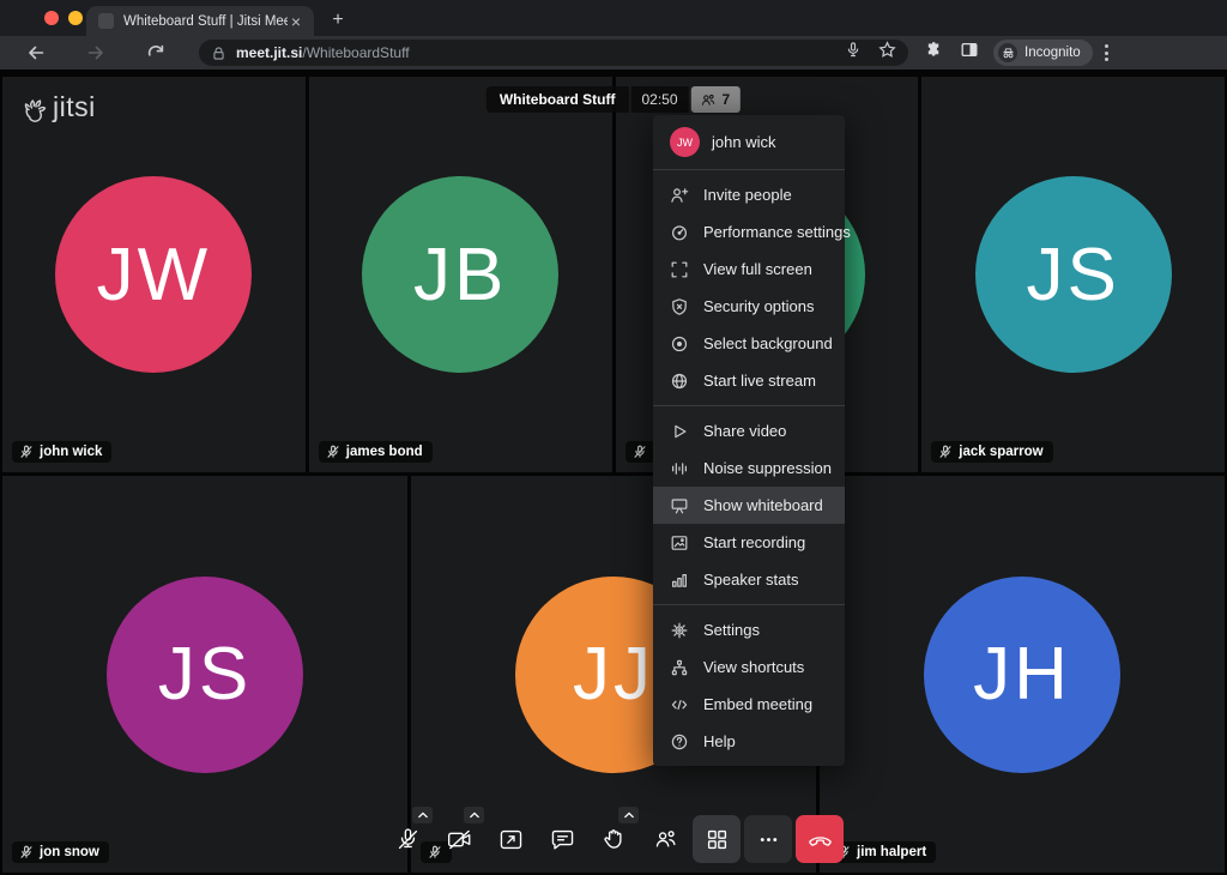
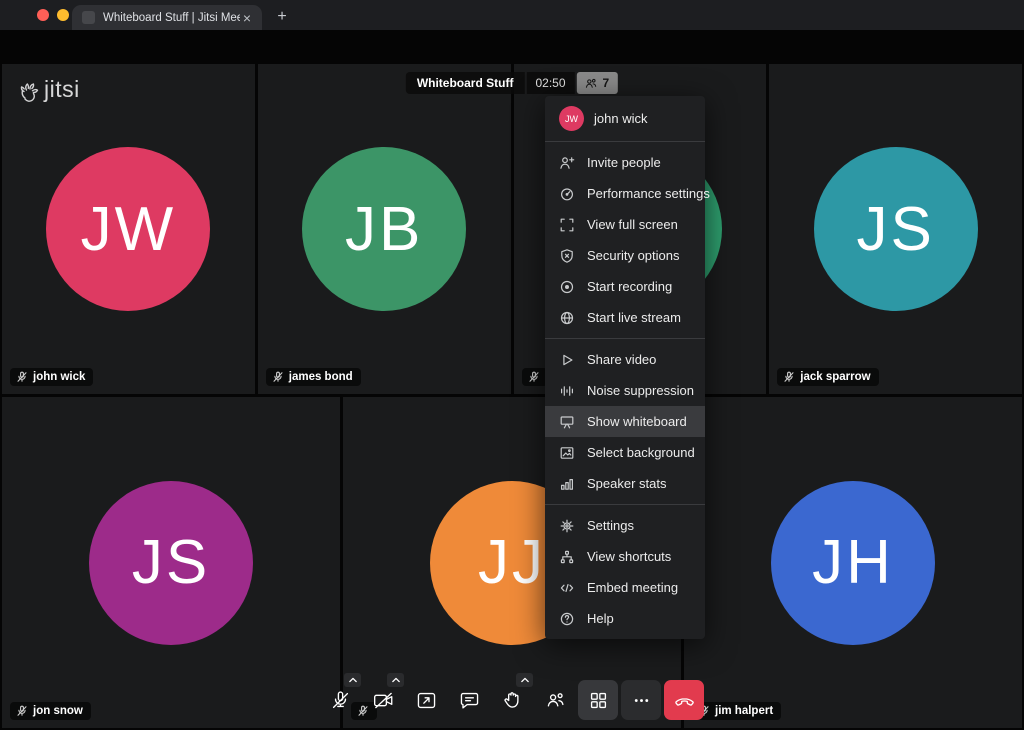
  Whiteboard Stuff | Jitsi Me
  ×
  +
- meet.jit.si
- /WhiteboardStuff
- Incognito
  JW
  john wick
  JB
  james bond
  JS
  jack sparrow
  JS
  jon snow
  JJ
  JH
  jim halpert
  jitsi
  Whiteboard Stuff
  02:50
  7
  JW
  john wick
  Invite people
  Performance settings
  View full screen
  Security options
- Select background
+ Start recording
  Start live stream
  Share video
  Noise suppression
  Show whiteboard
- Start recording
+ Select background
  Speaker stats
  Settings
  View shortcuts
  Embed meeting
  Help
